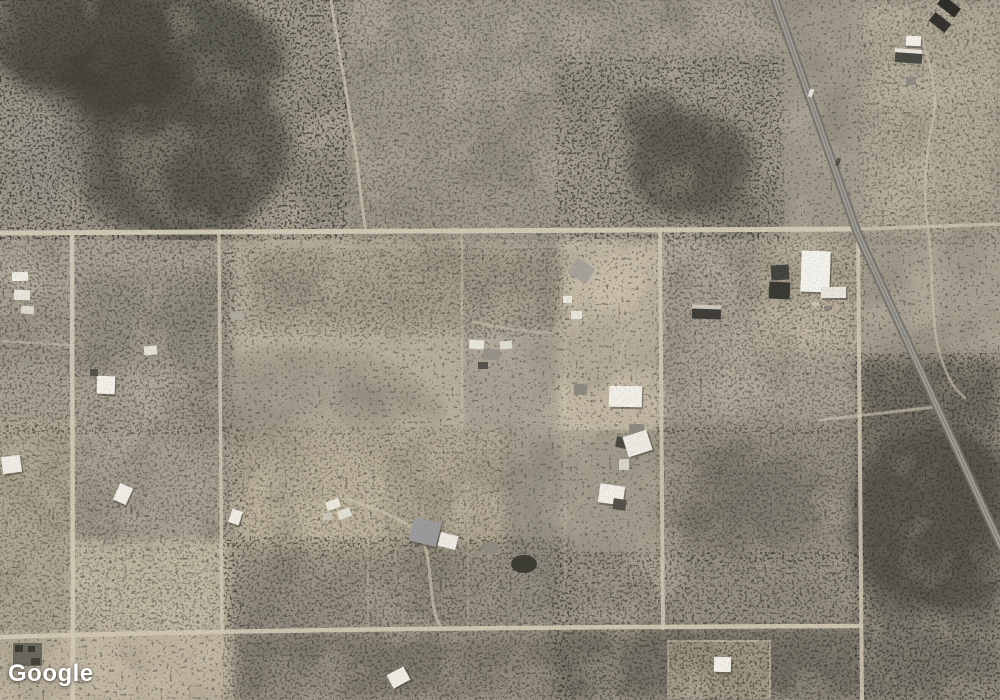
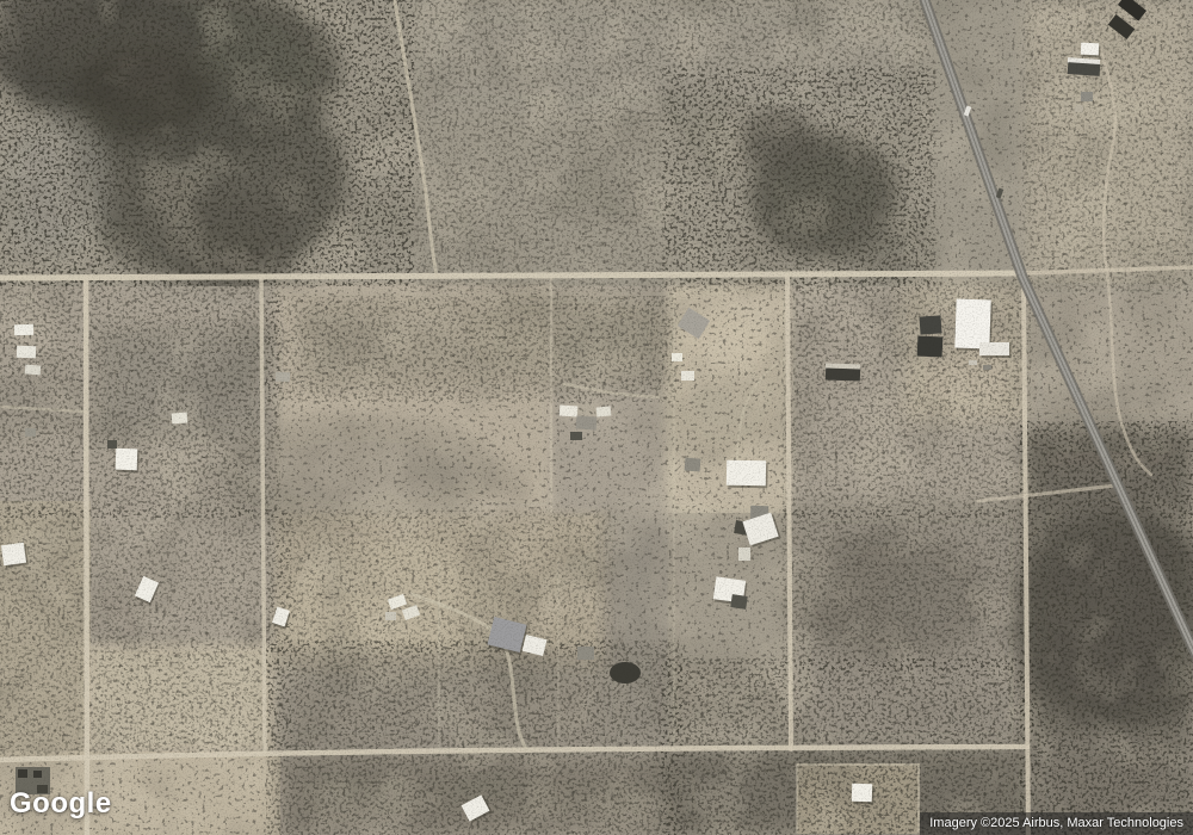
  Google
+ Imagery ©2025 Airbus, Maxar Technologies
